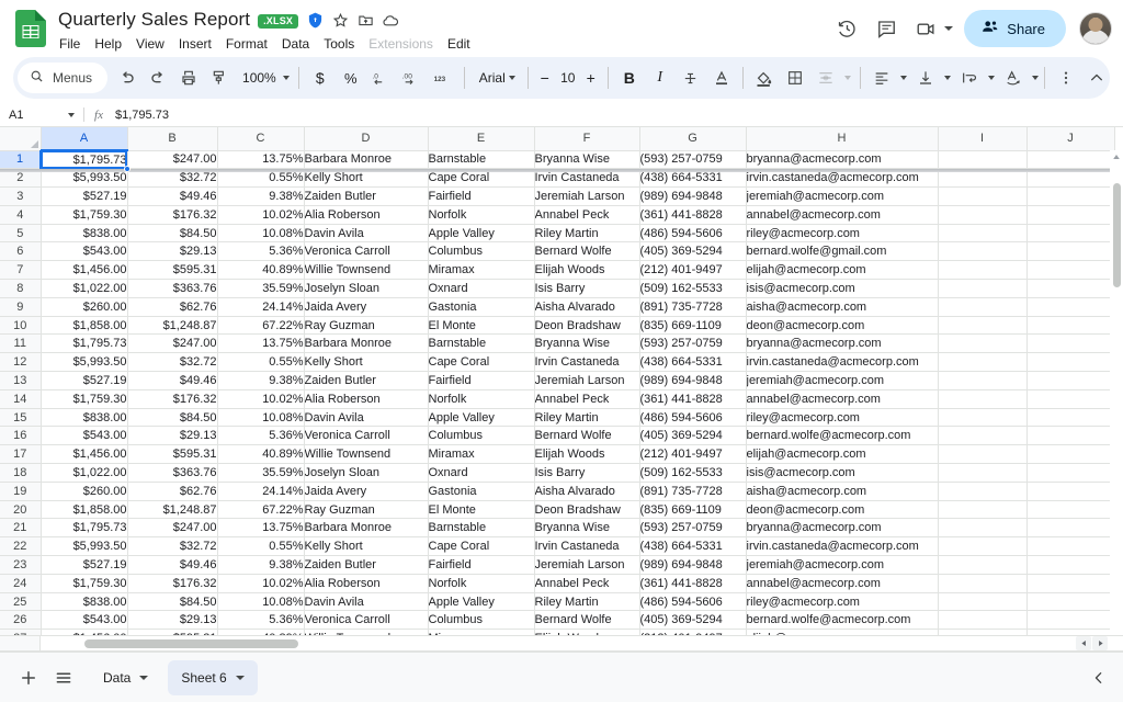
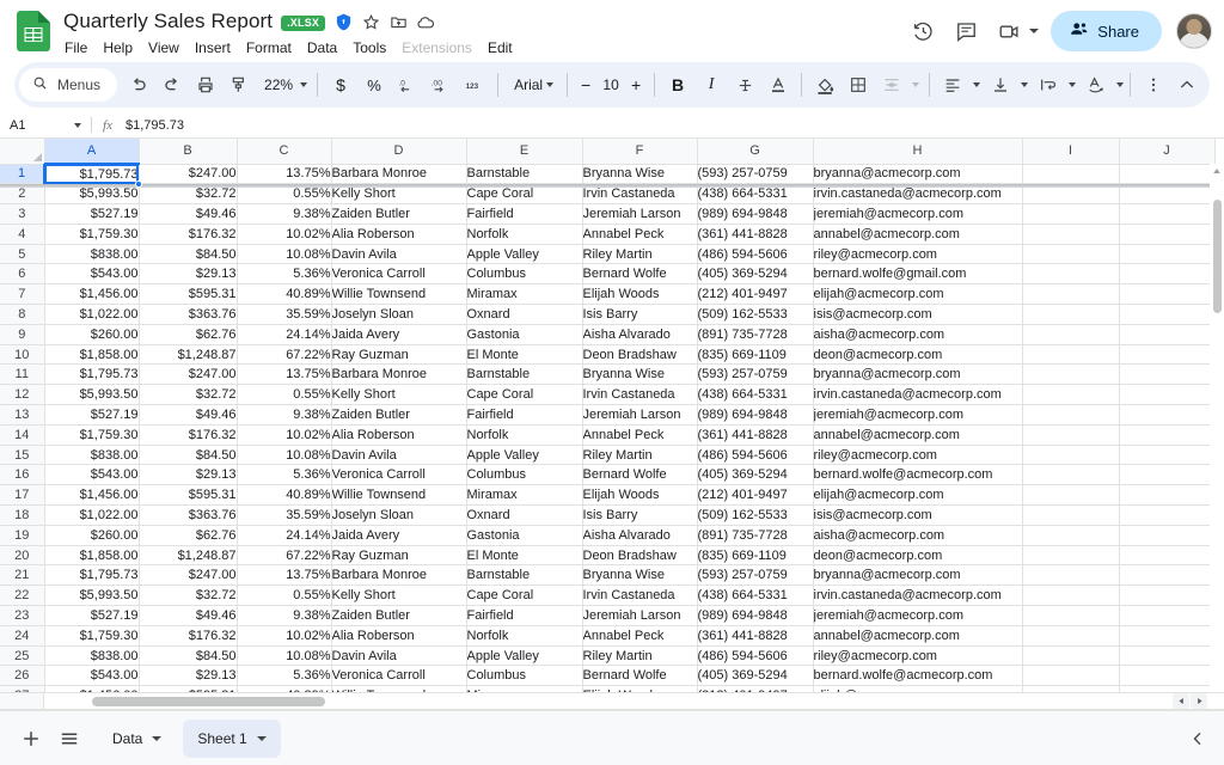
  Quarterly Sales Report
  .XLSX
  File
  Help
  View
  Insert
  Format
  Data
  Tools
  Extensions
  Edit
  Share
  Menus
- 100%
+ 22%
  $
  %
  Arial
  −
  10
  +
  B
  I
  A1
  fx
  $1,795.73
  	A	B	C	D	E	F	G	H	I	J
  1	$1,795.73	$247.00	13.75%	Barbara Monroe	Barnstable	Bryanna Wise	(593) 257-0759	bryanna@acmecorp.com
  2	$5,993.50	$32.72	0.55%	Kelly Short	Cape Coral	Irvin Castaneda	(438) 664-5331	irvin.castaneda@acmecorp.com
  3	$527.19	$49.46	9.38%	Zaiden Butler	Fairfield	Jeremiah Larson	(989) 694-9848	jeremiah@acmecorp.com
  4	$1,759.30	$176.32	10.02%	Alia Roberson	Norfolk	Annabel Peck	(361) 441-8828	annabel@acmecorp.com
  5	$838.00	$84.50	10.08%	Davin Avila	Apple Valley	Riley Martin	(486) 594-5606	riley@acmecorp.com
  6	$543.00	$29.13	5.36%	Veronica Carroll	Columbus	Bernard Wolfe	(405) 369-5294	bernard.wolfe@gmail.com
  7	$1,456.00	$595.31	40.89%	Willie Townsend	Miramax	Elijah Woods	(212) 401-9497	elijah@acmecorp.com
  8	$1,022.00	$363.76	35.59%	Joselyn Sloan	Oxnard	Isis Barry	(509) 162-5533	isis@acmecorp.com
  9	$260.00	$62.76	24.14%	Jaida Avery	Gastonia	Aisha Alvarado	(891) 735-7728	aisha@acmecorp.com
  10	$1,858.00	$1,248.87	67.22%	Ray Guzman	El Monte	Deon Bradshaw	(835) 669-1109	deon@acmecorp.com
  11	$1,795.73	$247.00	13.75%	Barbara Monroe	Barnstable	Bryanna Wise	(593) 257-0759	bryanna@acmecorp.com
  12	$5,993.50	$32.72	0.55%	Kelly Short	Cape Coral	Irvin Castaneda	(438) 664-5331	irvin.castaneda@acmecorp.com
  13	$527.19	$49.46	9.38%	Zaiden Butler	Fairfield	Jeremiah Larson	(989) 694-9848	jeremiah@acmecorp.com
  14	$1,759.30	$176.32	10.02%	Alia Roberson	Norfolk	Annabel Peck	(361) 441-8828	annabel@acmecorp.com
  15	$838.00	$84.50	10.08%	Davin Avila	Apple Valley	Riley Martin	(486) 594-5606	riley@acmecorp.com
  16	$543.00	$29.13	5.36%	Veronica Carroll	Columbus	Bernard Wolfe	(405) 369-5294	bernard.wolfe@acmecorp.com
  17	$1,456.00	$595.31	40.89%	Willie Townsend	Miramax	Elijah Woods	(212) 401-9497	elijah@acmecorp.com
  18	$1,022.00	$363.76	35.59%	Joselyn Sloan	Oxnard	Isis Barry	(509) 162-5533	isis@acmecorp.com
  19	$260.00	$62.76	24.14%	Jaida Avery	Gastonia	Aisha Alvarado	(891) 735-7728	aisha@acmecorp.com
  20	$1,858.00	$1,248.87	67.22%	Ray Guzman	El Monte	Deon Bradshaw	(835) 669-1109	deon@acmecorp.com
  21	$1,795.73	$247.00	13.75%	Barbara Monroe	Barnstable	Bryanna Wise	(593) 257-0759	bryanna@acmecorp.com
  22	$5,993.50	$32.72	0.55%	Kelly Short	Cape Coral	Irvin Castaneda	(438) 664-5331	irvin.castaneda@acmecorp.com
  23	$527.19	$49.46	9.38%	Zaiden Butler	Fairfield	Jeremiah Larson	(989) 694-9848	jeremiah@acmecorp.com
  24	$1,759.30	$176.32	10.02%	Alia Roberson	Norfolk	Annabel Peck	(361) 441-8828	annabel@acmecorp.com
  25	$838.00	$84.50	10.08%	Davin Avila	Apple Valley	Riley Martin	(486) 594-5606	riley@acmecorp.com
  26	$543.00	$29.13	5.36%	Veronica Carroll	Columbus	Bernard Wolfe	(405) 369-5294	bernard.wolfe@acmecorp.com
  Data
- Sheet 6
+ Sheet 1
